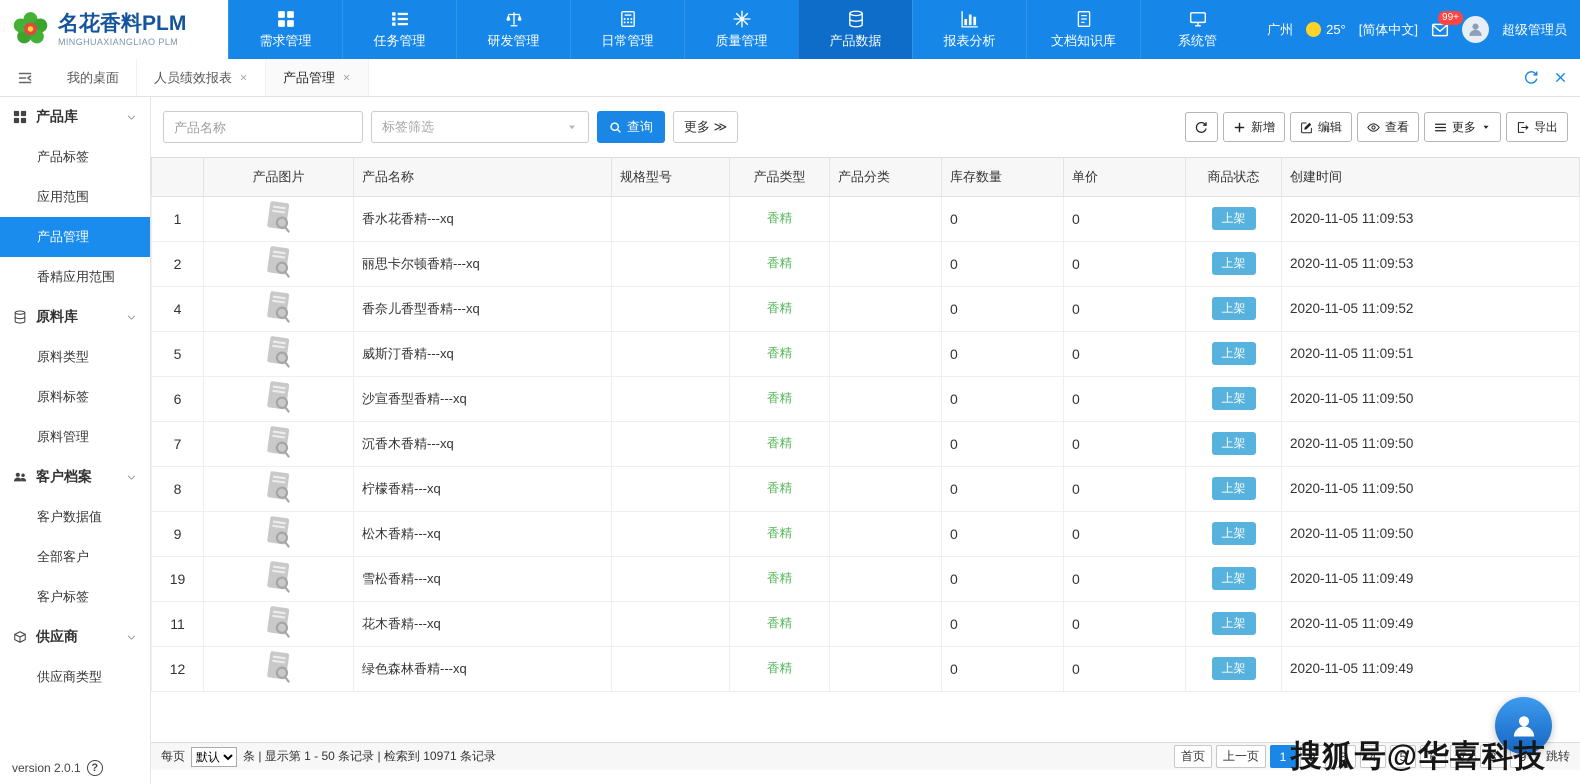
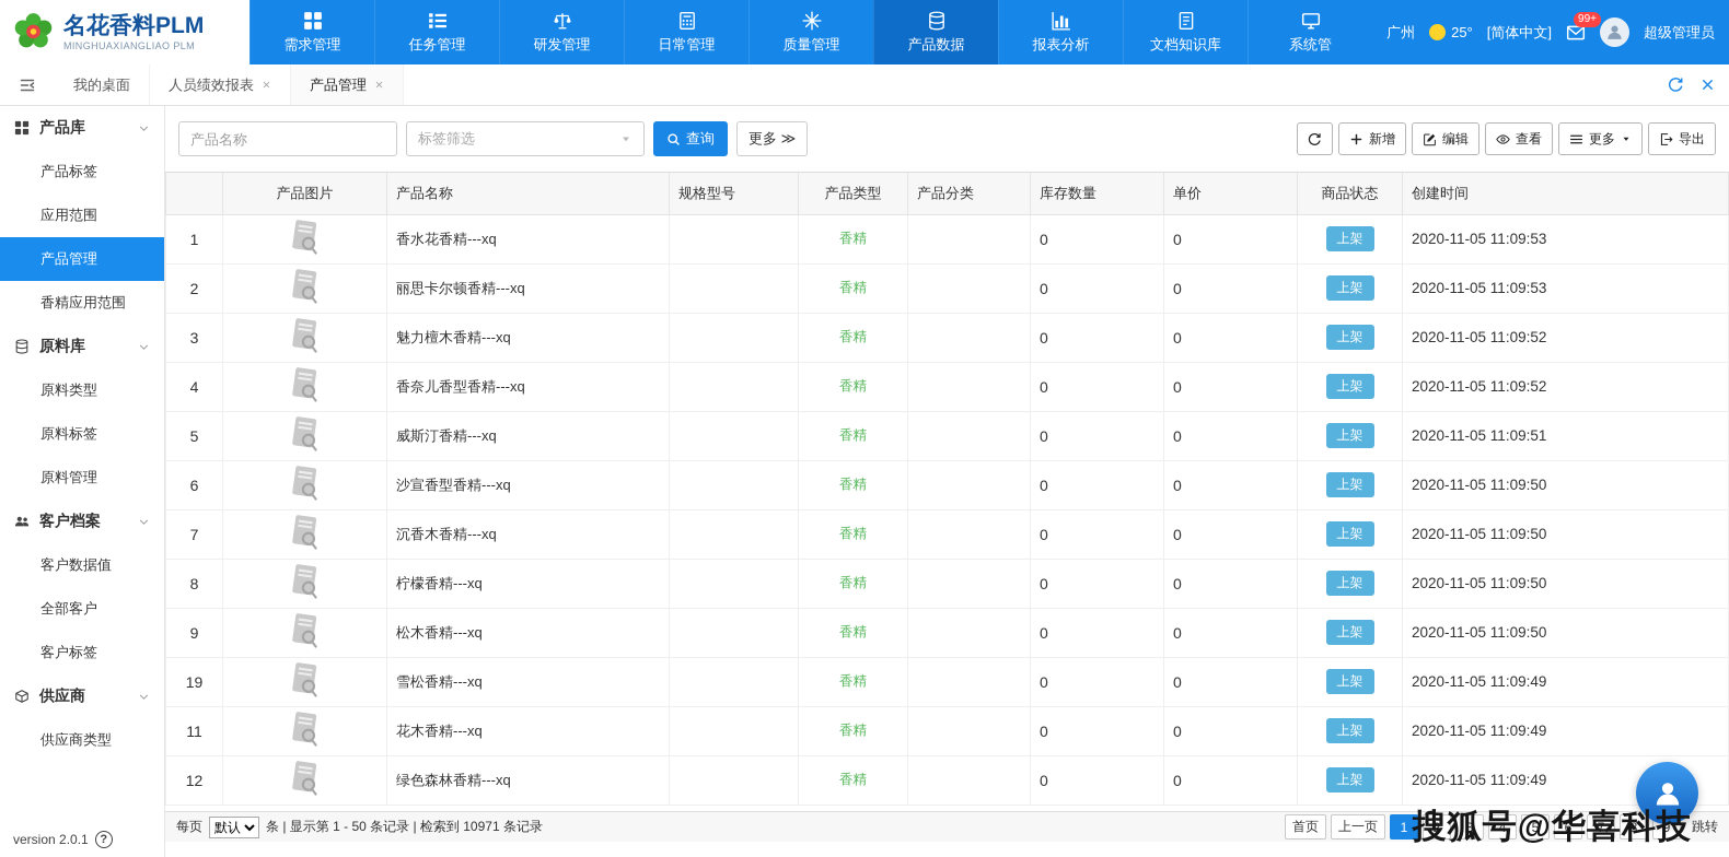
  名花香料PLM
  MINGHUAXIANGLIAO PLM
  需求管理
  任务管理
  研发管理
  日常管理
  质量管理
  产品数据
  报表分析
  文档知识库
  系统管
  广州
  25°
  [简体中文]
  99+
  超级管理员
  我的桌面
  人员绩效报表
  产品管理
  产品库
  产品标签
  应用范围
  产品管理
  香精应用范围
  原料库
  原料类型
  原料标签
  原料管理
  客户档案
  客户数据值
  全部客户
  客户标签
  供应商
  供应商类型
  version 2.0.1
  ?
  产品名称
  标签筛选
  查询
  更多 ≫
  新增
  编辑
  查看
  更多
  导出
  	产品图片	产品名称	规格型号	产品类型	产品分类	库存数量	单价	商品状态	创建时间
  1		香水花香精---xq		香精		0	0	上架	2020-11-05 11:09:53
  2		丽思卡尔顿香精---xq		香精		0	0	上架	2020-11-05 11:09:53
+ 3		魅力檀木香精---xq		香精		0	0	上架	2020-11-05 11:09:52
  4		香奈儿香型香精---xq		香精		0	0	上架	2020-11-05 11:09:52
  5		威斯汀香精---xq		香精		0	0	上架	2020-11-05 11:09:51
  6		沙宣香型香精---xq		香精		0	0	上架	2020-11-05 11:09:50
  7		沉香木香精---xq		香精		0	0	上架	2020-11-05 11:09:50
  8		柠檬香精---xq		香精		0	0	上架	2020-11-05 11:09:50
  9		松木香精---xq		香精		0	0	上架	2020-11-05 11:09:50
  19		雪松香精---xq		香精		0	0	上架	2020-11-05 11:09:49
  11		花木香精---xq		香精		0	0	上架	2020-11-05 11:09:49
  12		绿色森林香精---xq		香精		0	0	上架	2020-11-05 11:09:49
  每页
  默认
  条 | 显示第 1 - 50 条记录 | 检索到 10971 条记录
  首页
  上一页
  1
  2
  3
  4
  5
  6
  7
  8
  9
  跳转
  搜狐号@华喜科技
